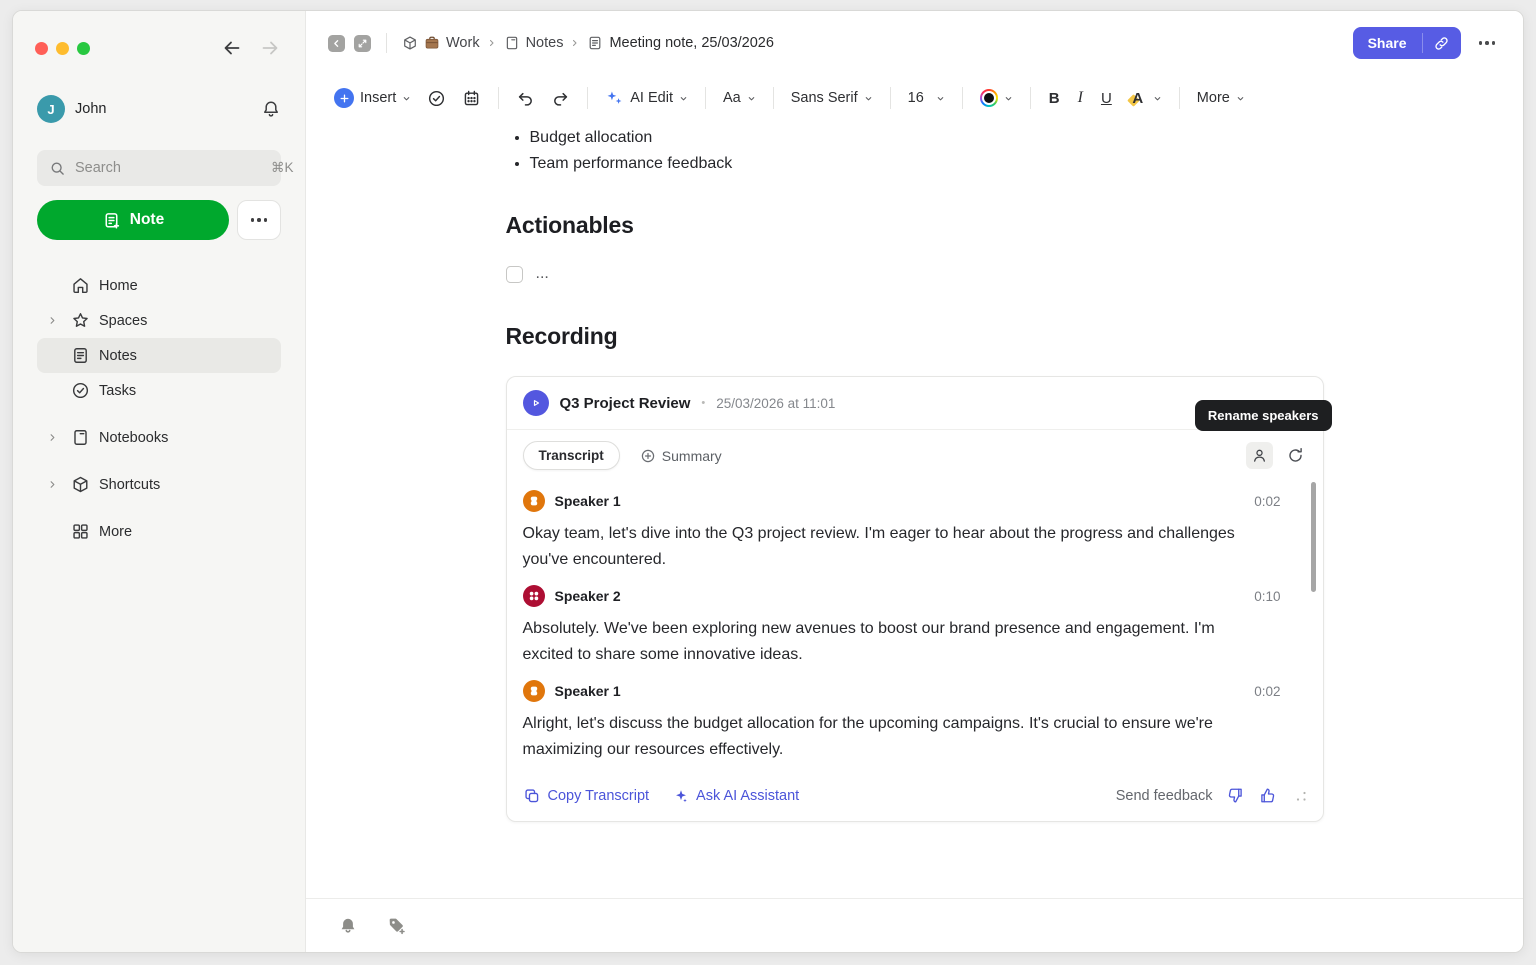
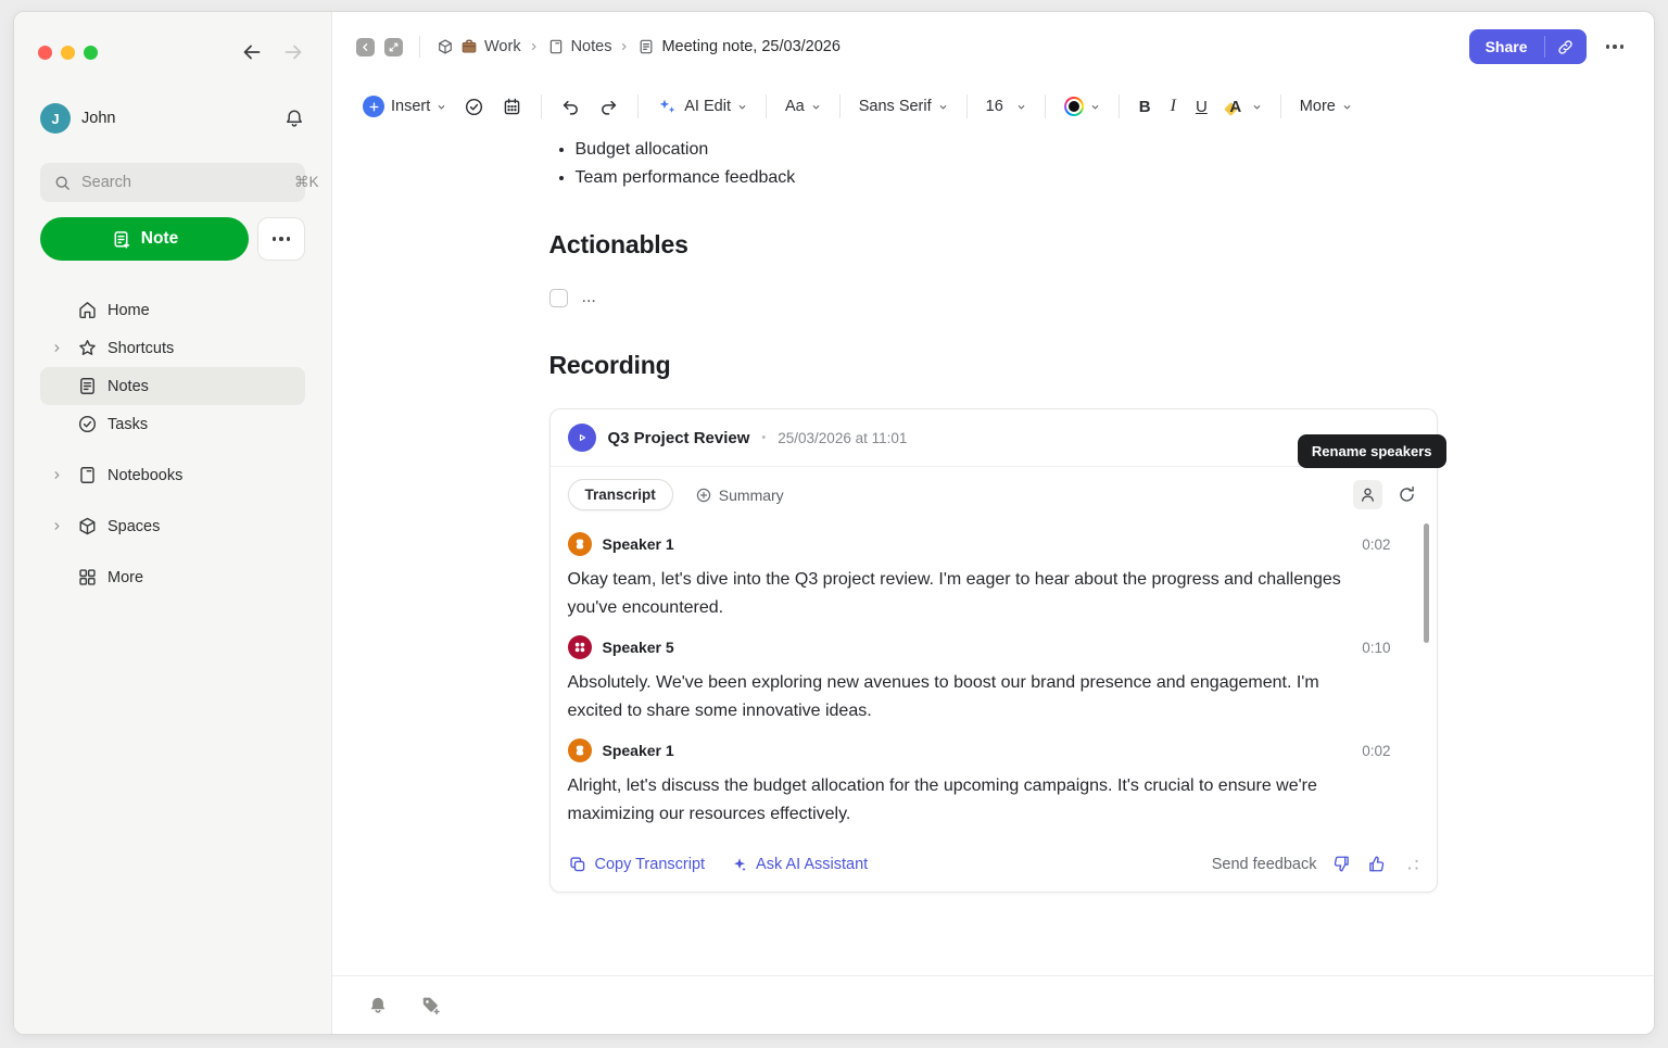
  J
  John
  Search
  ⌘K
  Note
  Home
- Spaces
+ Shortcuts
  Notes
  Tasks
  Notebooks
- Shortcuts
+ Spaces
  More
  Work
  Notes
  Meeting note, 25/03/2026
  Share
  Insert
  AI Edit
  Aa
  Sans Serif
  16
  B
  I
  U
  A
  More
  Budget allocation
  Team performance feedback
  Actionables
  ...
  Recording
  Rename speakers
  Q3 Project Review
  •
  25/03/2026 at 11:01
  Transcript
  Summary
  Speaker 1
  0:02
  Okay team, let's dive into the Q3 project review. I'm eager to hear about the progress and challenges you've encountered.
- Speaker 2
+ Speaker 5
  0:10
  Absolutely. We've been exploring new avenues to boost our brand presence and engagement. I'm excited to share some innovative ideas.
  Speaker 1
  0:02
  Alright, let's discuss the budget allocation for the upcoming campaigns. It's crucial to ensure we're maximizing our resources effectively.
  Copy Transcript
  Ask AI Assistant
  Send feedback
